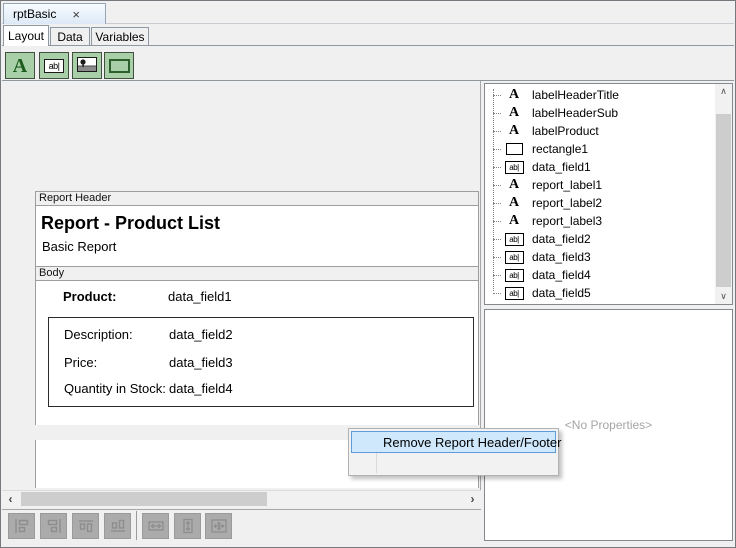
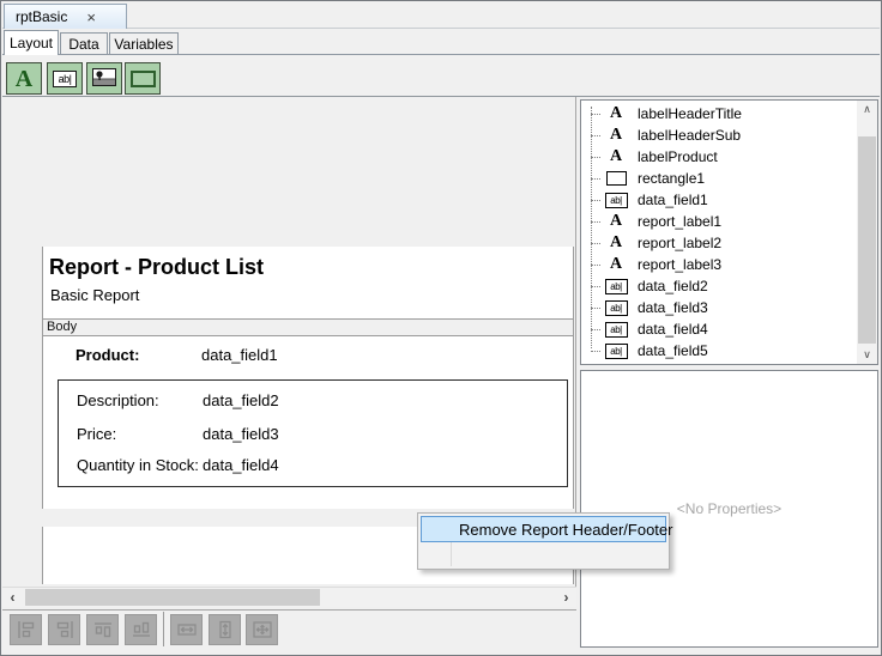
  rptBasic
  ×
  Layout
  Data
  Variables
  A
  ab|
- Report Header
  Report - Product List
  Basic Report
  Body
  Product:
  data_field1
  Description:
  data_field2
  Price:
  data_field3
  Quantity in Stock:
  data_field4
  ‹
  ›
  A
  labelHeaderTitle
  A
  labelHeaderSub
  A
  labelProduct
  rectangle1
  ab|
  data_field1
  A
  report_label1
  A
  report_label2
  A
  report_label3
  ab|
  data_field2
  ab|
  data_field3
  ab|
  data_field4
  ab|
  data_field5
  ∧
  ∨
  <No Properties>
  Remove Report Header/Footer
